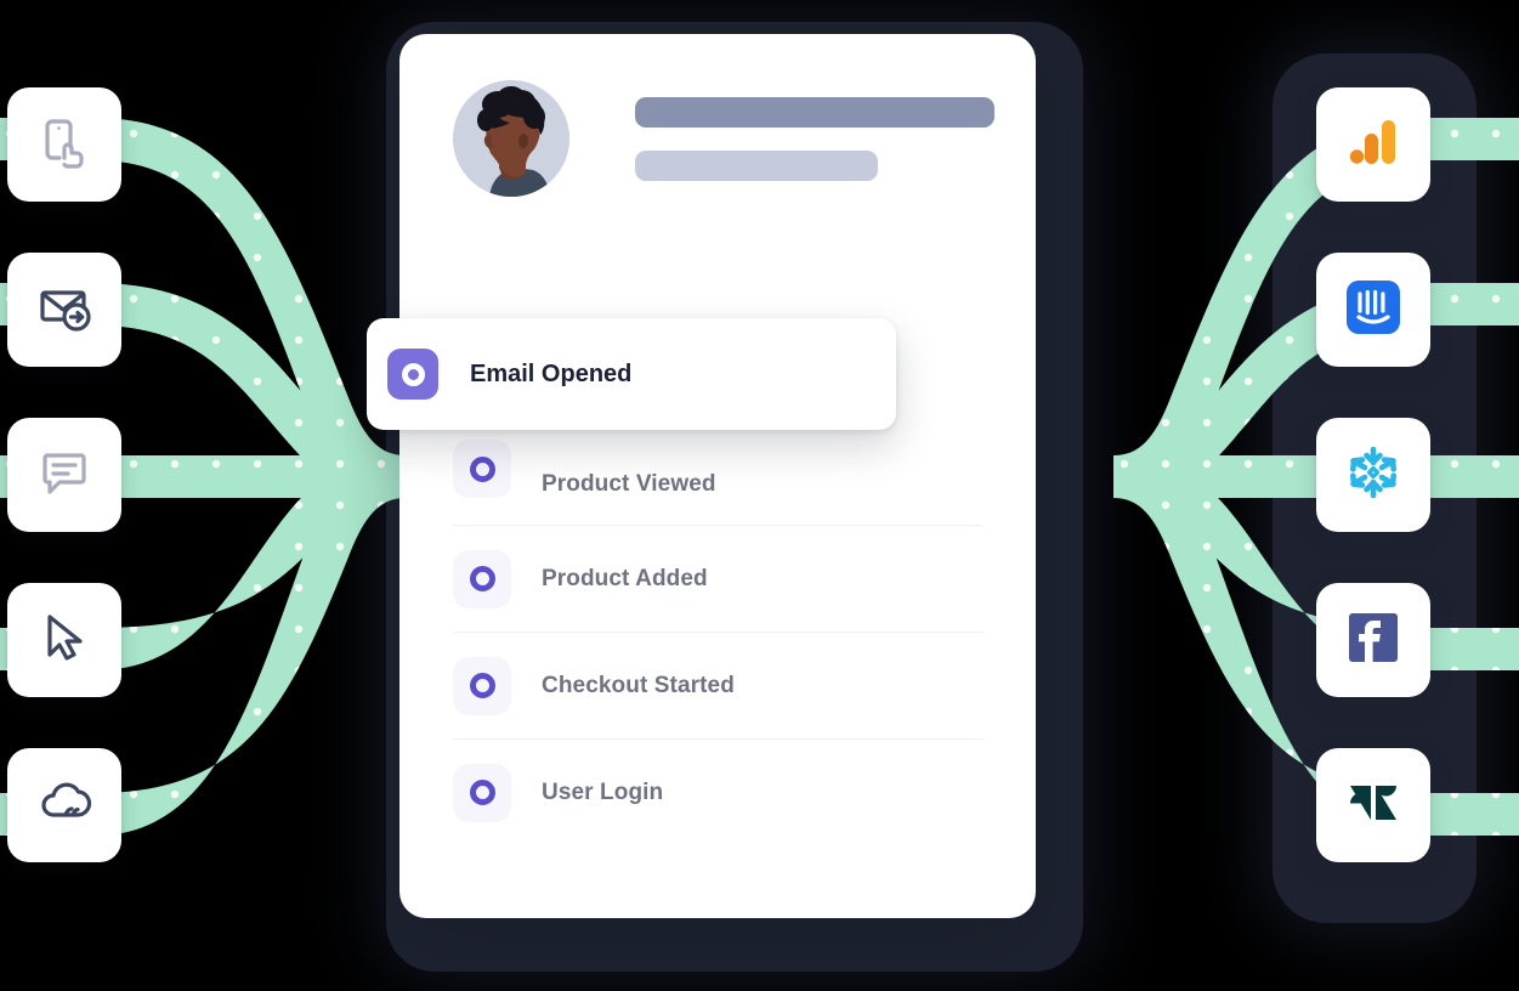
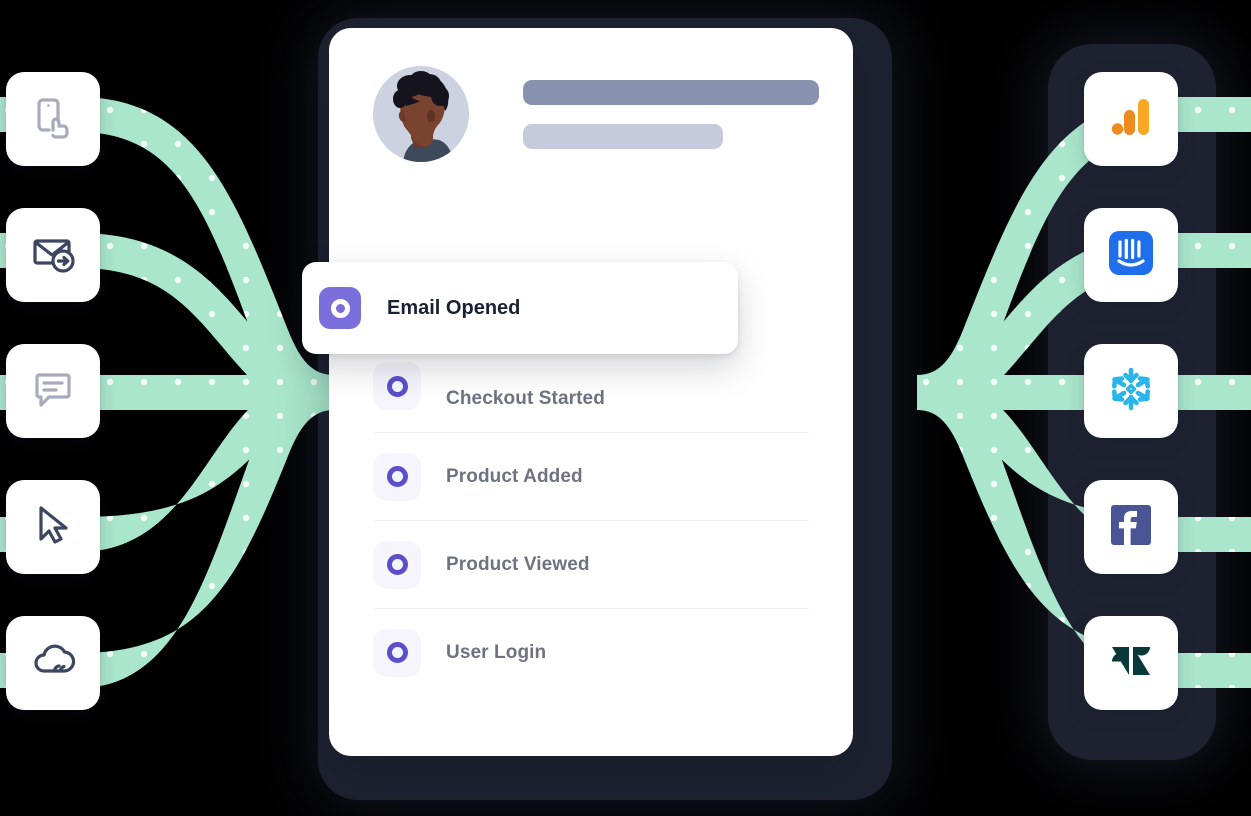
- Product Viewed
+ Checkout Started
  Product Added
- Checkout Started
+ Product Viewed
  User Login
  Email Opened
